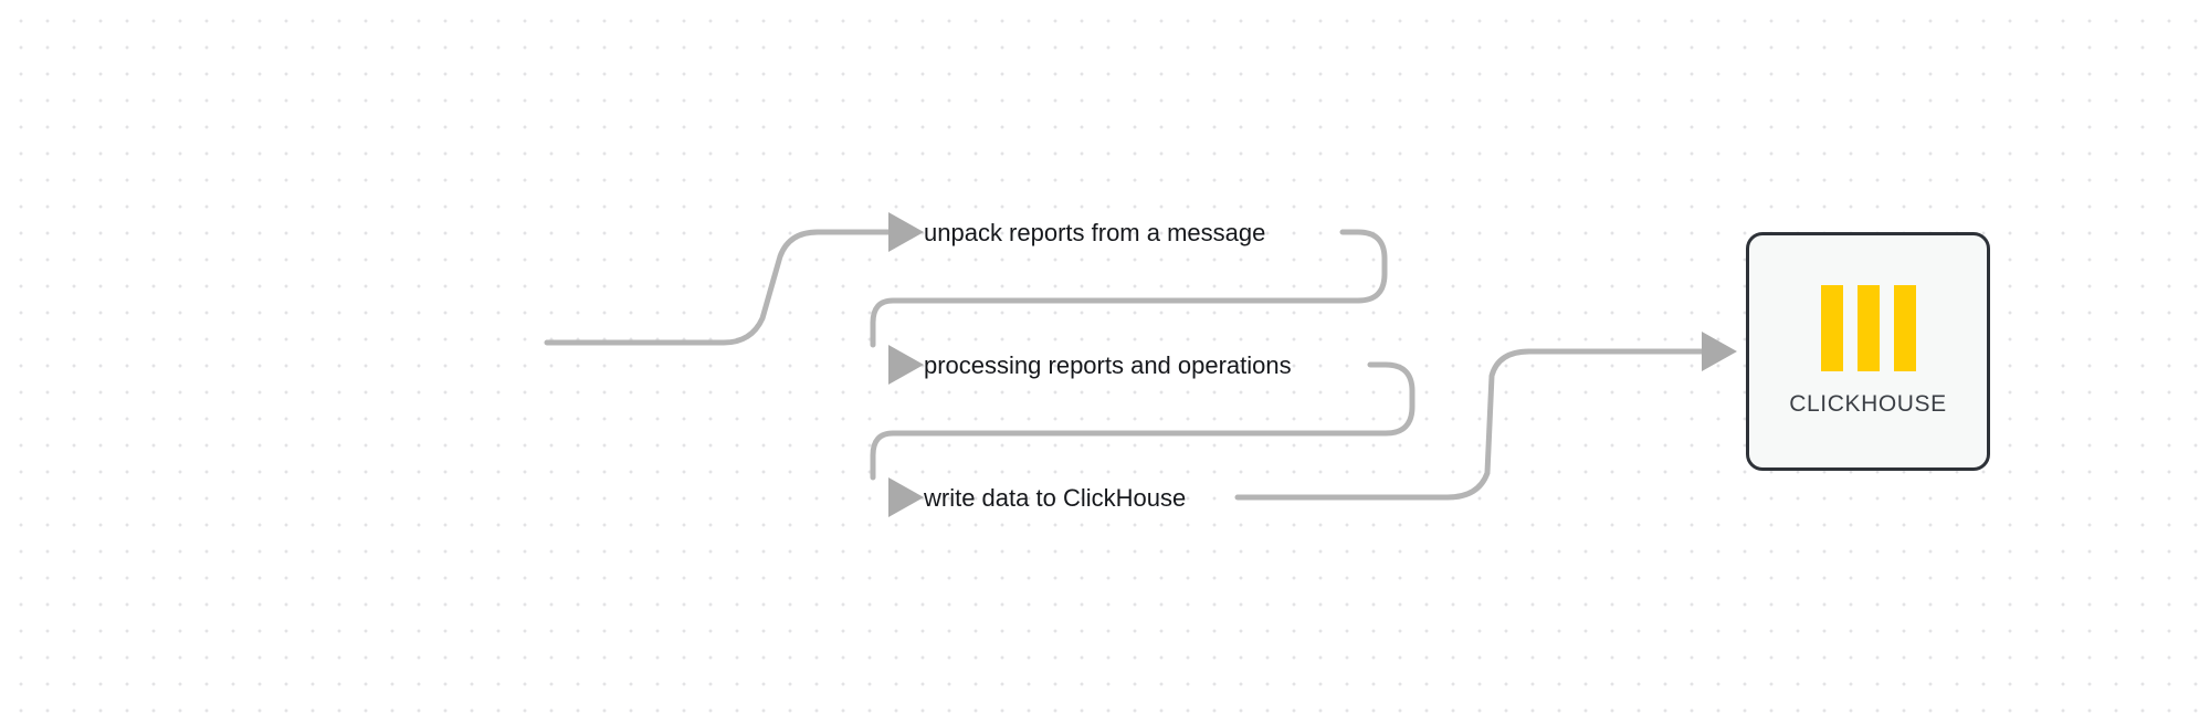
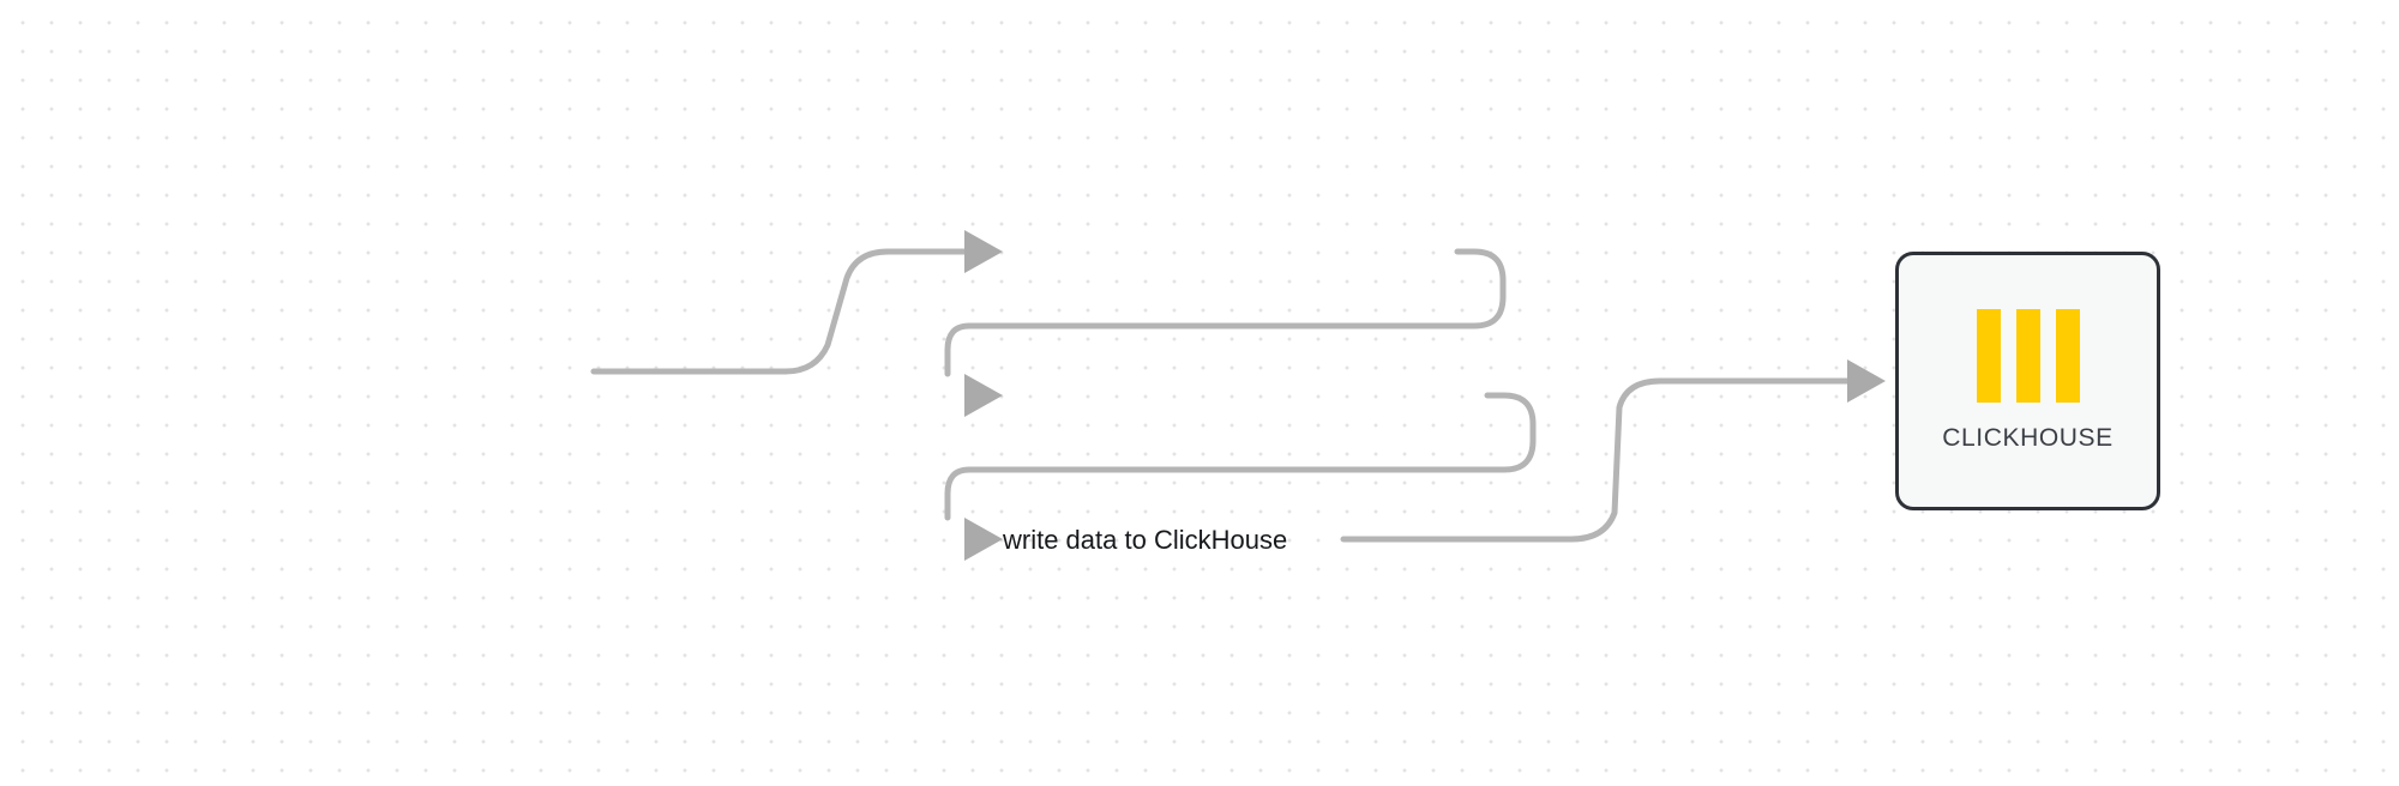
- unpack reports from a message
- processing reports and operations
  write data to ClickHouse
  CLICKHOUSE
